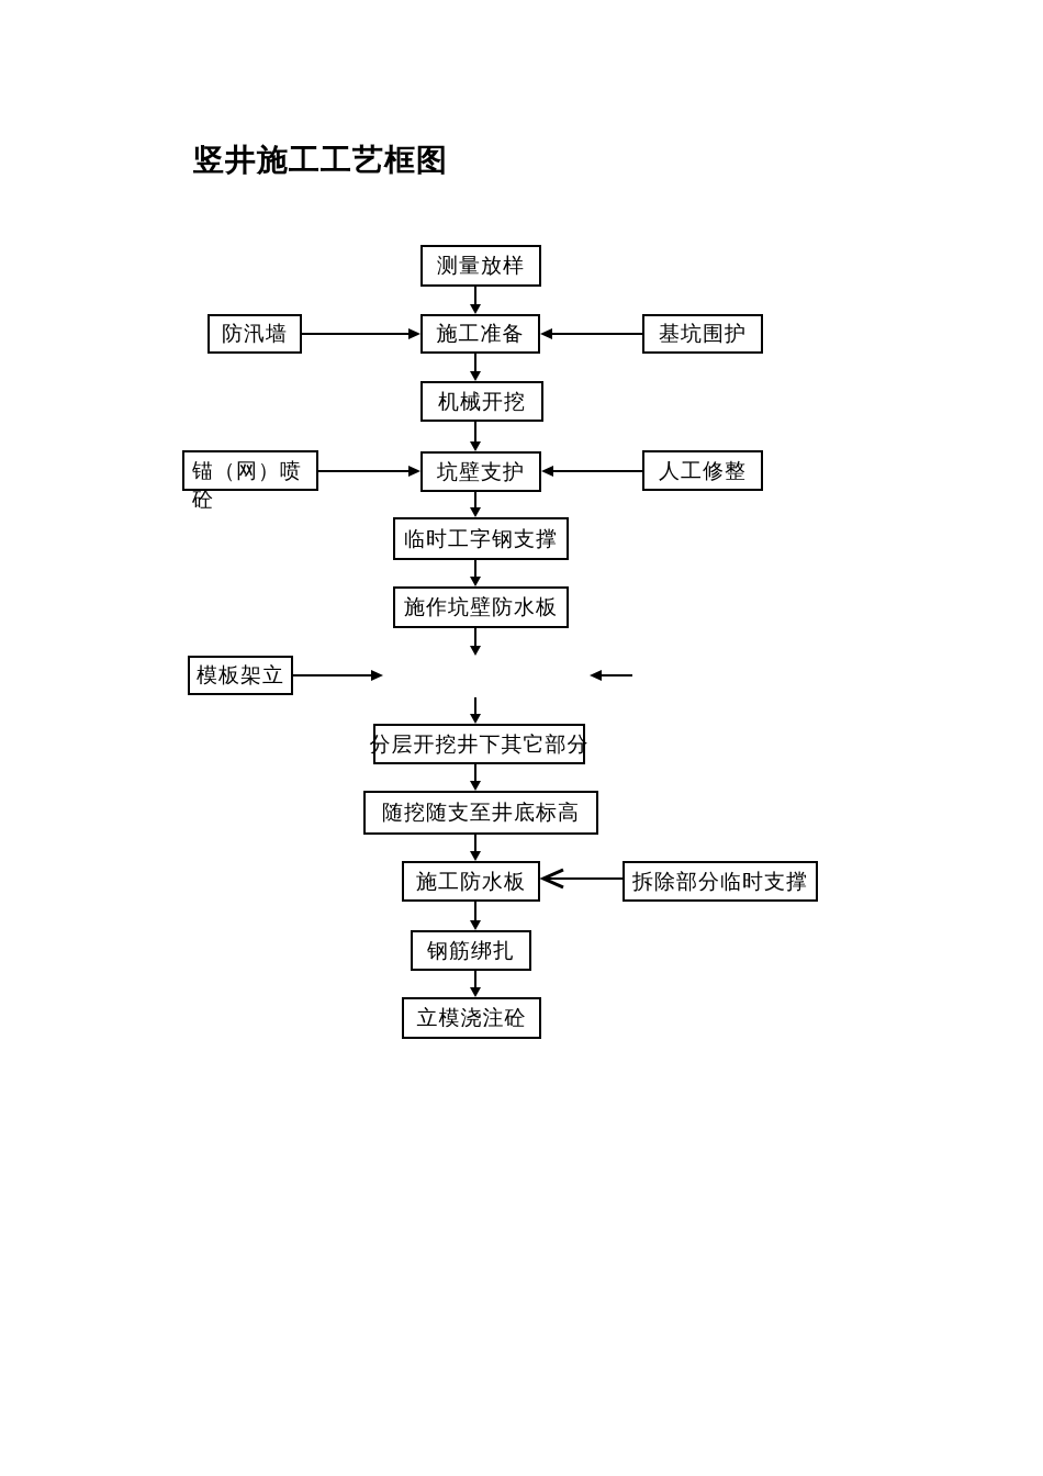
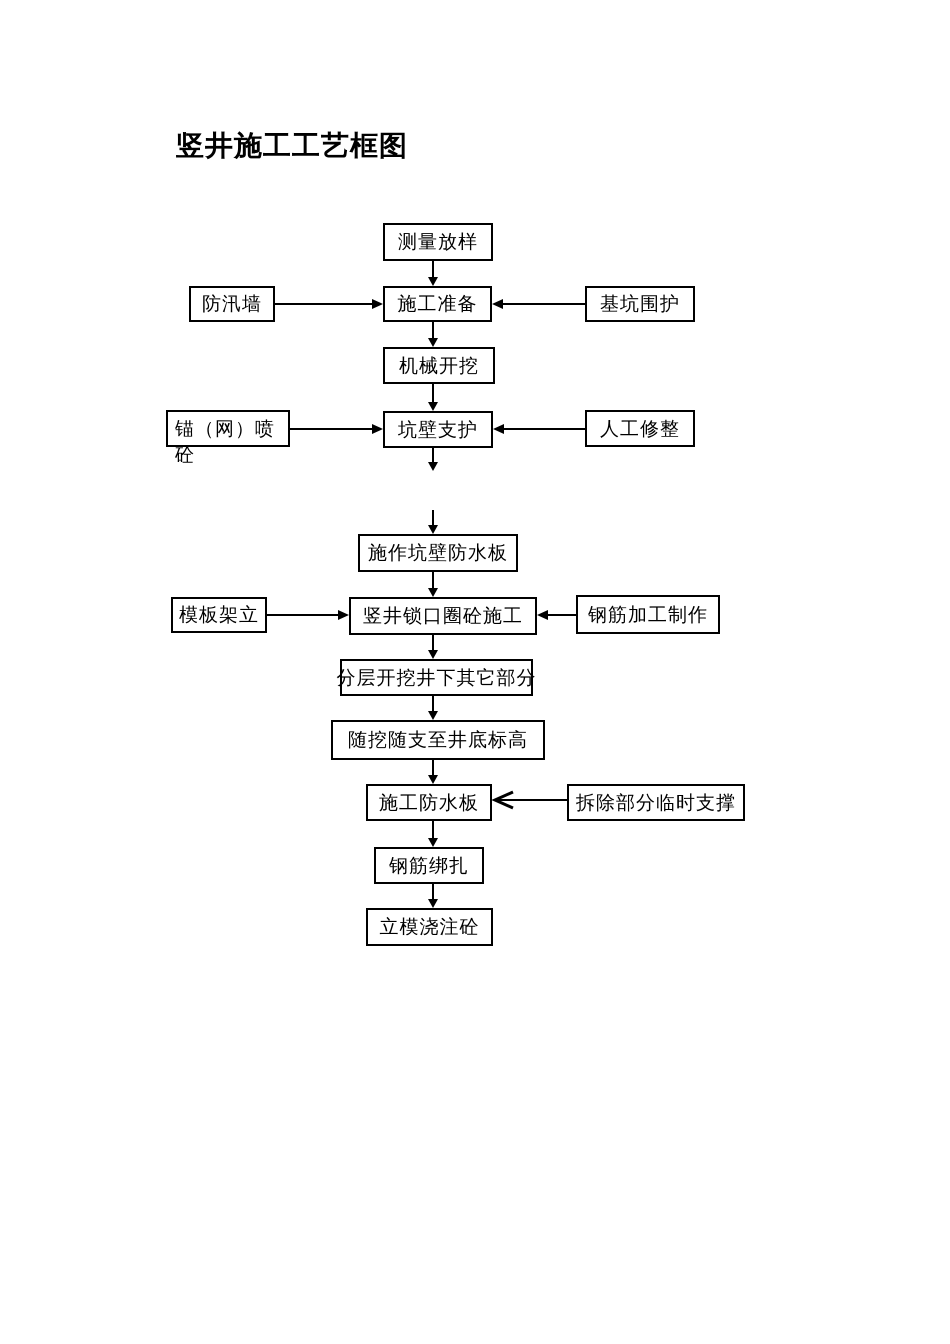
  竖井施工工艺框图
  测量放样
  施工准备
  机械开挖
  坑壁支护
- 临时工字钢支撑
  施作坑壁防水板
+ 竖井锁口圈砼施工
  分层开挖井下其它部分
  随挖随支至井底标高
  施工防水板
  钢筋绑扎
  立模浇注砼
  防汛墙
  基坑围护
  锚（网）喷
  砼
  人工修整
  模板架立
+ 钢筋加工制作
  拆除部分临时支撑
